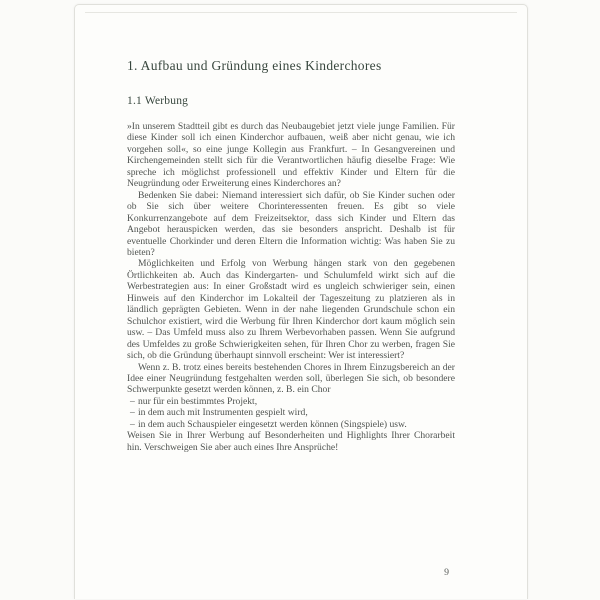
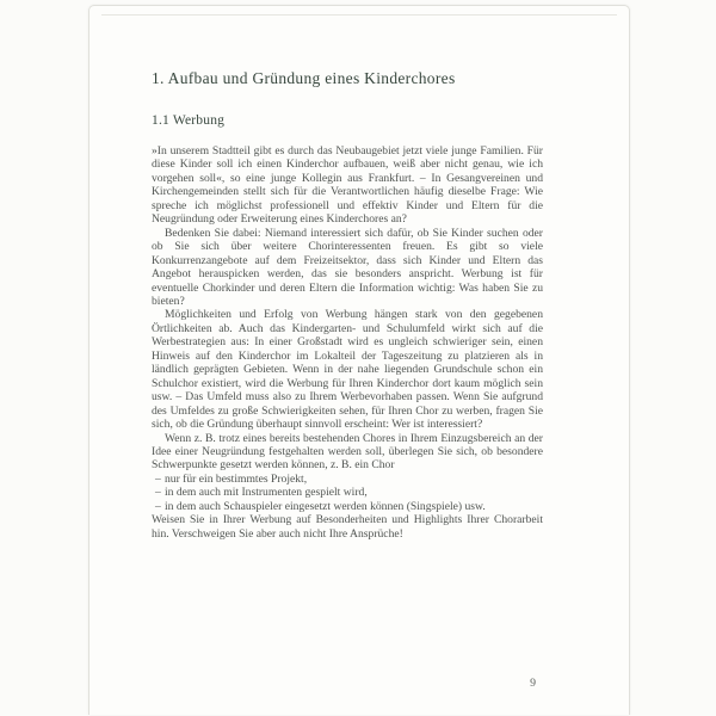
  1. Aufbau und Gründung eines Kinderchores
  1.1 Werbung
  »In unserem Stadtteil gibt es durch das Neubaugebiet jetzt viele junge Familien. Für diese Kinder soll ich einen Kinderchor aufbauen, weiß aber nicht genau, wie ich vorgehen soll«, so eine junge Kollegin aus Frankfurt. – In Gesangvereinen und Kirchengemeinden stellt sich für die Verantwortlichen häufig dieselbe Frage: Wie spreche ich möglichst professionell und effektiv Kinder und Eltern für die Neugründung oder Erweiterung eines Kinderchores an?
- Bedenken Sie dabei: Niemand interessiert sich dafür, ob Sie Kinder suchen oder ob Sie sich über weitere Chorinteressenten freuen. Es gibt so viele Konkurrenzangebote auf dem Freizeitsektor, dass sich Kinder und Eltern das Angebot herauspicken werden, das sie besonders anspricht. Deshalb ist für eventuelle Chorkinder und deren Eltern die Information wichtig: Was haben Sie zu bieten?
+ Bedenken Sie dabei: Niemand interessiert sich dafür, ob Sie Kinder suchen oder ob Sie sich über weitere Chorinteressenten freuen. Es gibt so viele Konkurrenzangebote auf dem Freizeitsektor, dass sich Kinder und Eltern das Angebot herauspicken werden, das sie besonders anspricht. Werbung ist für eventuelle Chorkinder und deren Eltern die Information wichtig: Was haben Sie zu bieten?
  Möglichkeiten und Erfolg von Werbung hängen stark von den gegebenen Örtlichkeiten ab. Auch das Kindergarten- und Schulumfeld wirkt sich auf die Werbestrategien aus: In einer Großstadt wird es ungleich schwieriger sein, einen Hinweis auf den Kinderchor im Lokalteil der Tageszeitung zu platzieren als in ländlich geprägten Gebieten. Wenn in der nahe liegenden Grundschule schon ein Schulchor existiert, wird die Werbung für Ihren Kinderchor dort kaum möglich sein usw. – Das Umfeld muss also zu Ihrem Werbevorhaben passen. Wenn Sie aufgrund des Umfeldes zu große Schwierigkeiten sehen, für Ihren Chor zu werben, fragen Sie sich, ob die Gründung überhaupt sinnvoll erscheint: Wer ist interessiert?
  Wenn z. B. trotz eines bereits bestehenden Chores in Ihrem Einzugsbereich an der Idee einer Neugründung festgehalten werden soll, überlegen Sie sich, ob besondere Schwerpunkte gesetzt werden können, z. B. ein Chor
  –
  nur für ein bestimmtes Projekt,
  –
  in dem auch mit Instrumenten gespielt wird,
  –
  in dem auch Schauspieler eingesetzt werden können (Singspiele) usw.
- Weisen Sie in Ihrer Werbung auf Besonderheiten und Highlights Ihrer Chorarbeit hin. Verschweigen Sie aber auch eines Ihre Ansprüche!
+ Weisen Sie in Ihrer Werbung auf Besonderheiten und Highlights Ihrer Chorarbeit hin. Verschweigen Sie aber auch nicht Ihre Ansprüche!
  9
